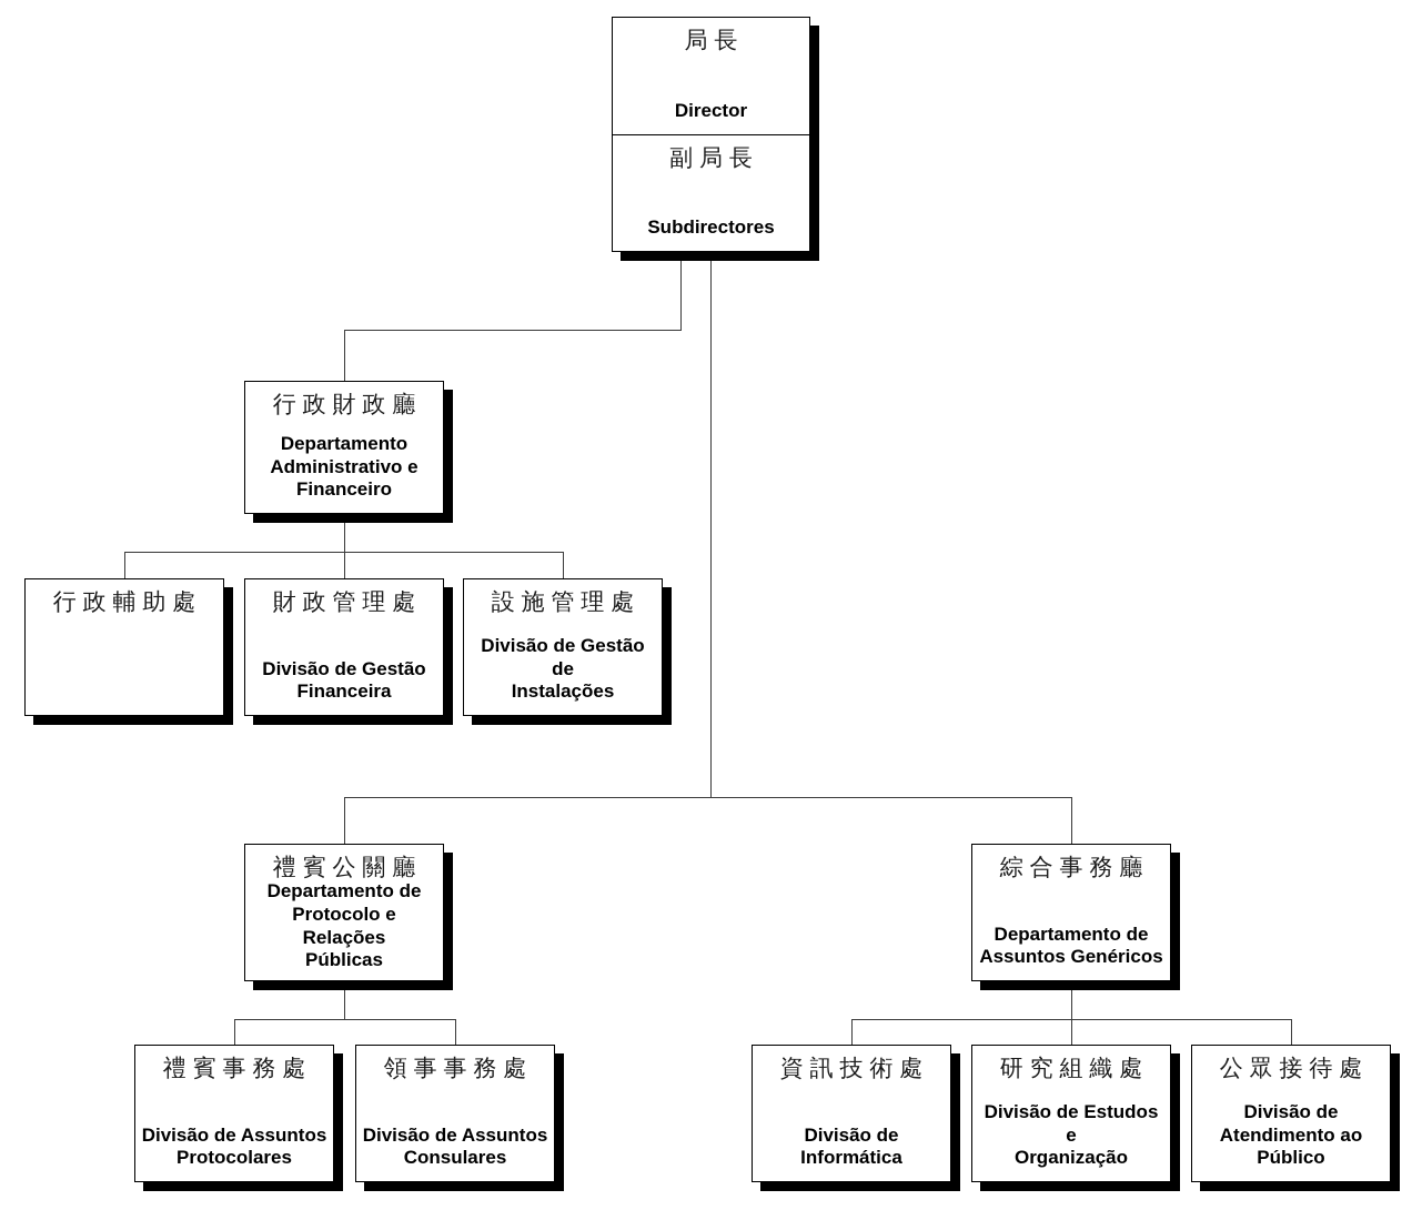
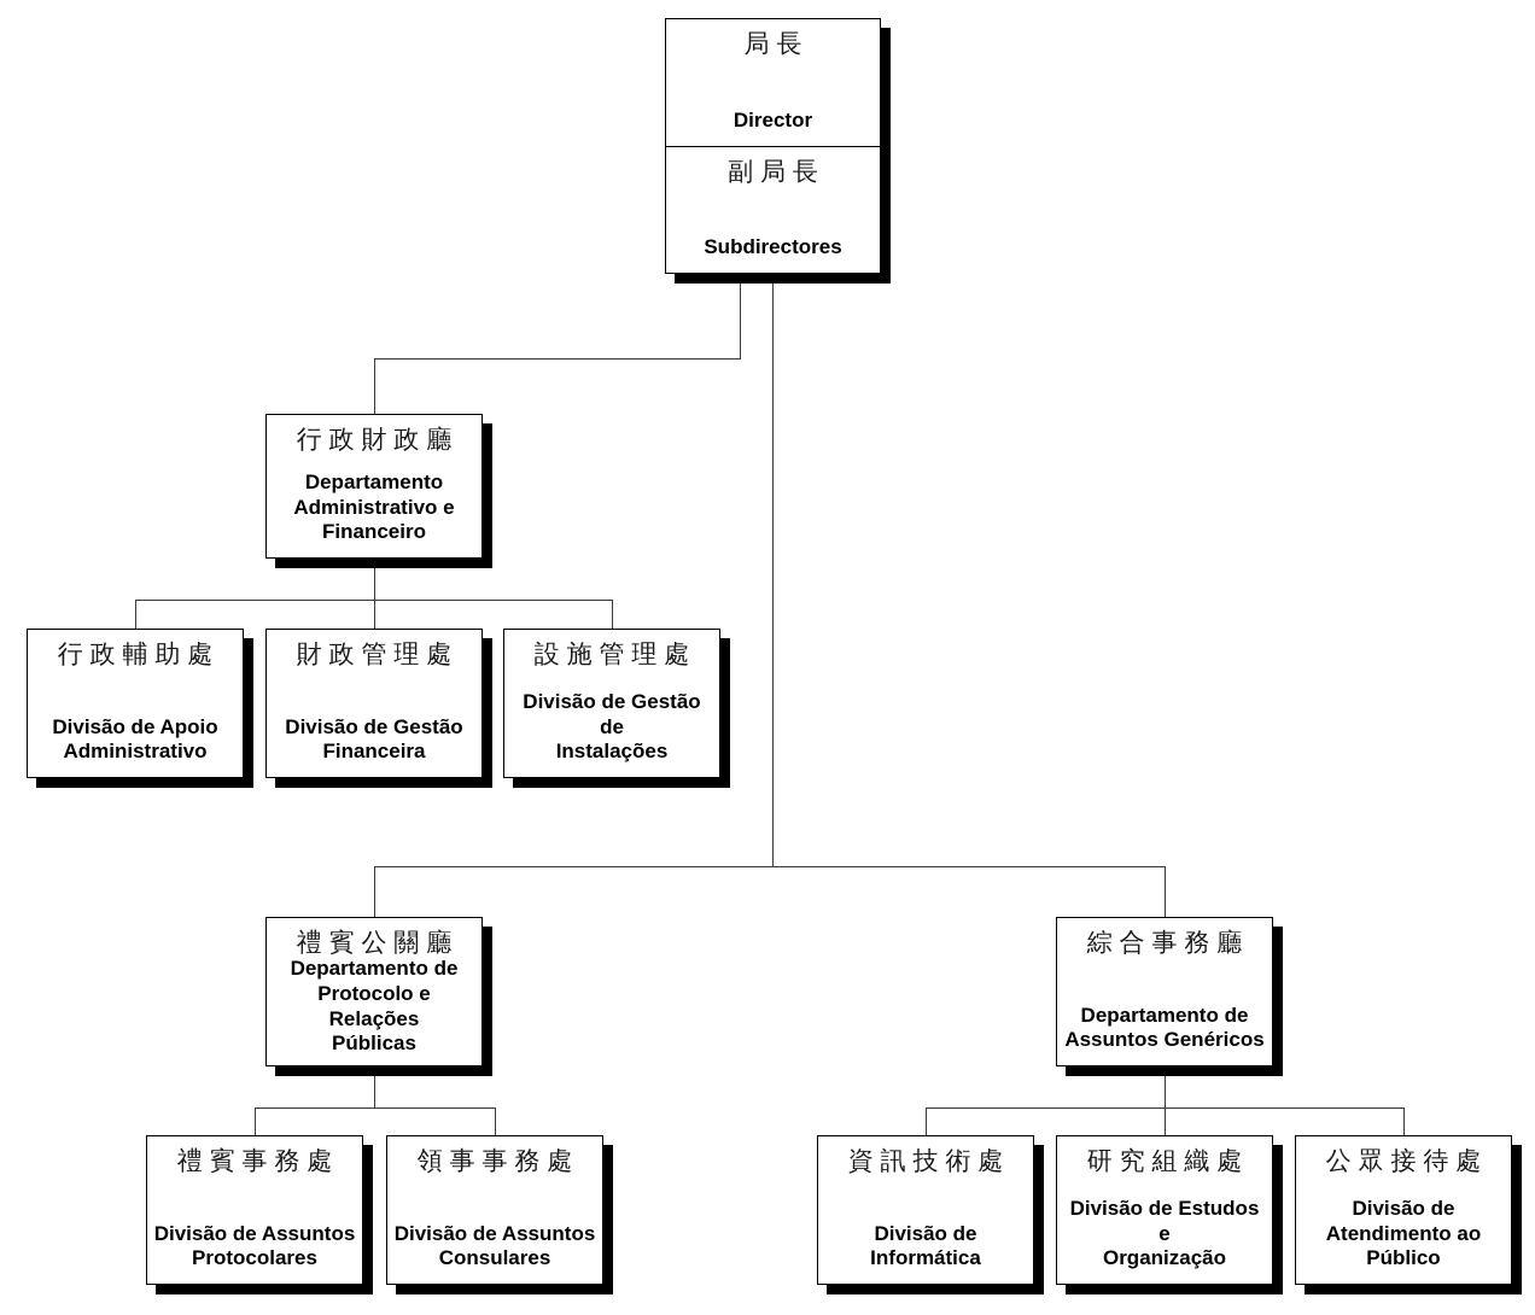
  局長
  Director
  副局長
  Subdirectores
  行政財政廳
  Departamento
  Administrativo e
  Financeiro
  禮賓公關廳
  Departamento de
  Protocolo e Relações
  Públicas
  綜合事務廳
  Departamento de
  Assuntos Genéricos
  行政輔助處
+ Divisão de Apoio
+ Administrativo
  財政管理處
  Divisão de Gestão
  Financeira
  設施管理處
  Divisão de Gestão de
  Instalações
  禮賓事務處
  Divisão de Assuntos
  Protocolares
  領事事務處
  Divisão de Assuntos
  Consulares
  資訊技術處
  Divisão de
  Informática
  研究組織處
  Divisão de Estudos e
  Organização
  公眾接待處
  Divisão de
  Atendimento ao
  Público
